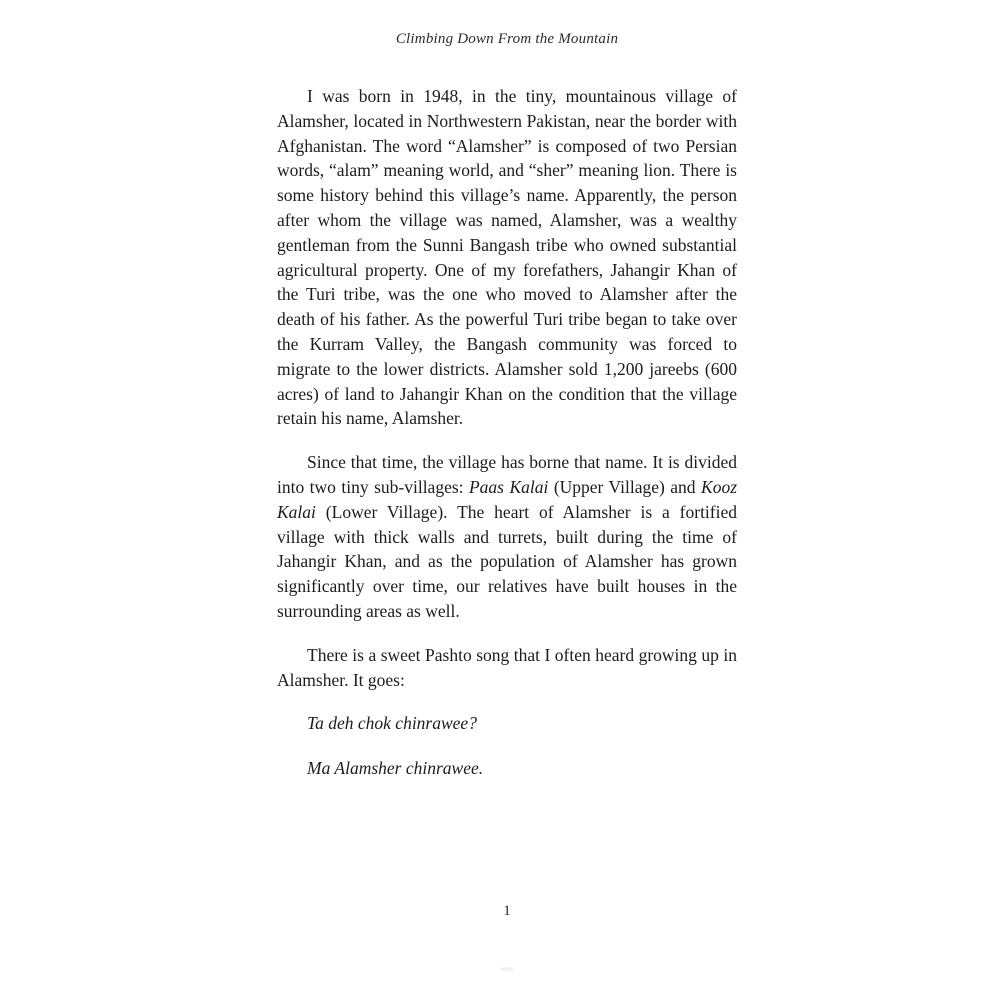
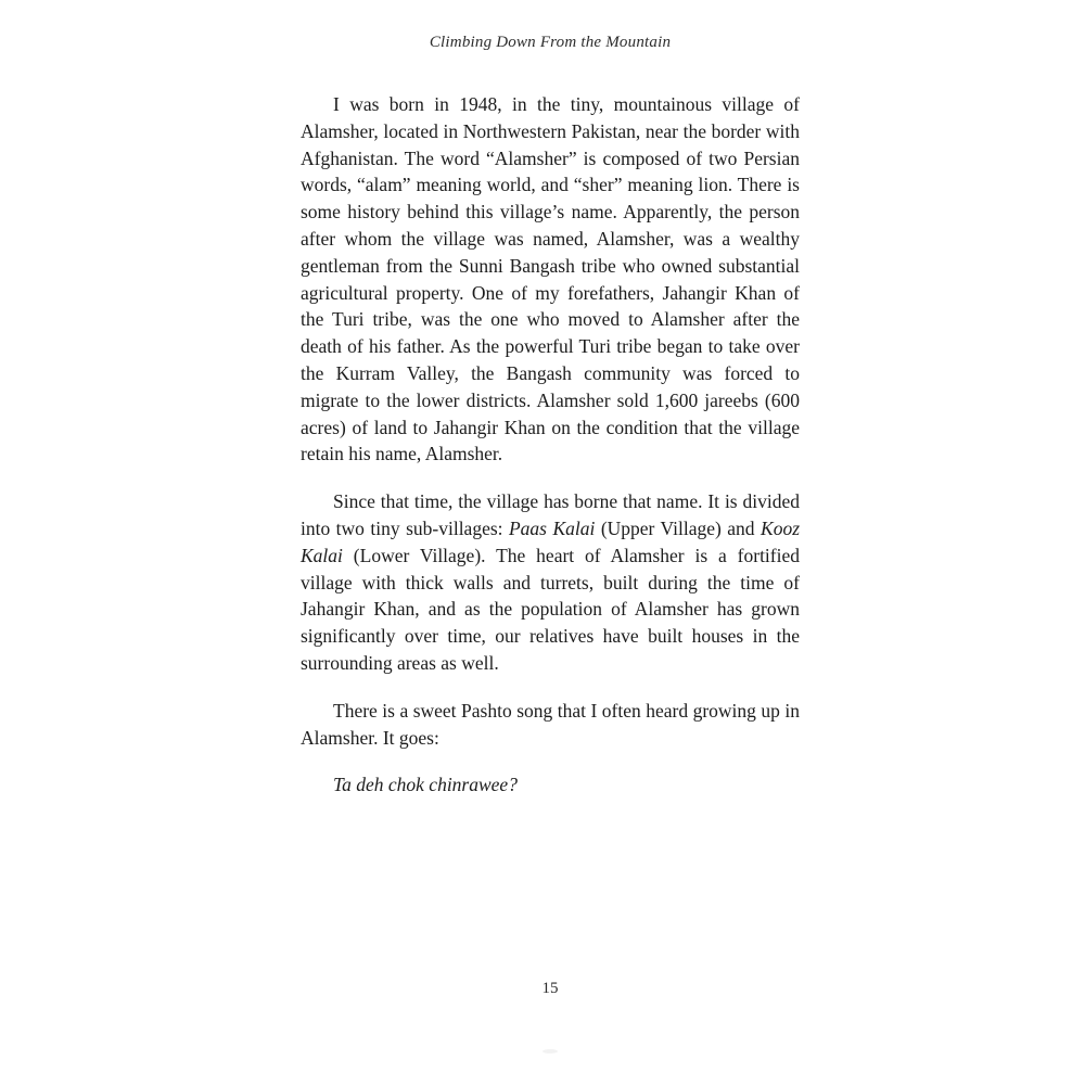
  Climbing Down From the Mountain
- I was born in 1948, in the tiny, mountainous village of Alamsher, located in Northwestern Pakistan, near the border with Afghanistan. The word “Alamsher” is composed of two Persian words, “alam” meaning world, and “sher” meaning lion. There is some history behind this village’s name. Apparently, the person after whom the village was named, Alamsher, was a wealthy gentleman from the Sunni Bangash tribe who owned substantial agricultural property. One of my forefathers, Jahangir Khan of the Turi tribe, was the one who moved to Alamsher after the death of his father. As the powerful Turi tribe began to take over the Kurram Valley, the Bangash community was forced to migrate to the lower districts. Alamsher sold 1,200 jareebs (600 acres) of land to Jahangir Khan on the condition that the village retain his name, Alamsher.
+ I was born in 1948, in the tiny, mountainous village of Alamsher, located in Northwestern Pakistan, near the border with Afghanistan. The word “Alamsher” is composed of two Persian words, “alam” meaning world, and “sher” meaning lion. There is some history behind this village’s name. Apparently, the person after whom the village was named, Alamsher, was a wealthy gentleman from the Sunni Bangash tribe who owned substantial agricultural property. One of my forefathers, Jahangir Khan of the Turi tribe, was the one who moved to Alamsher after the death of his father. As the powerful Turi tribe began to take over the Kurram Valley, the Bangash community was forced to migrate to the lower districts. Alamsher sold 1,600 jareebs (600 acres) of land to Jahangir Khan on the condition that the village retain his name, Alamsher.
  Since that time, the village has borne that name. It is divided into two tiny sub-villages: Paas Kalai (Upper Village) and Kooz Kalai (Lower Village). The heart of Alamsher is a fortified village with thick walls and turrets, built during the time of Jahangir Khan, and as the population of Alamsher has grown significantly over time, our relatives have built houses in the surrounding areas as well.
  There is a sweet Pashto song that I often heard growing up in Alamsher. It goes:
  Ta deh chok chinrawee?
- Ma Alamsher chinrawee.
- 1
+ 15
